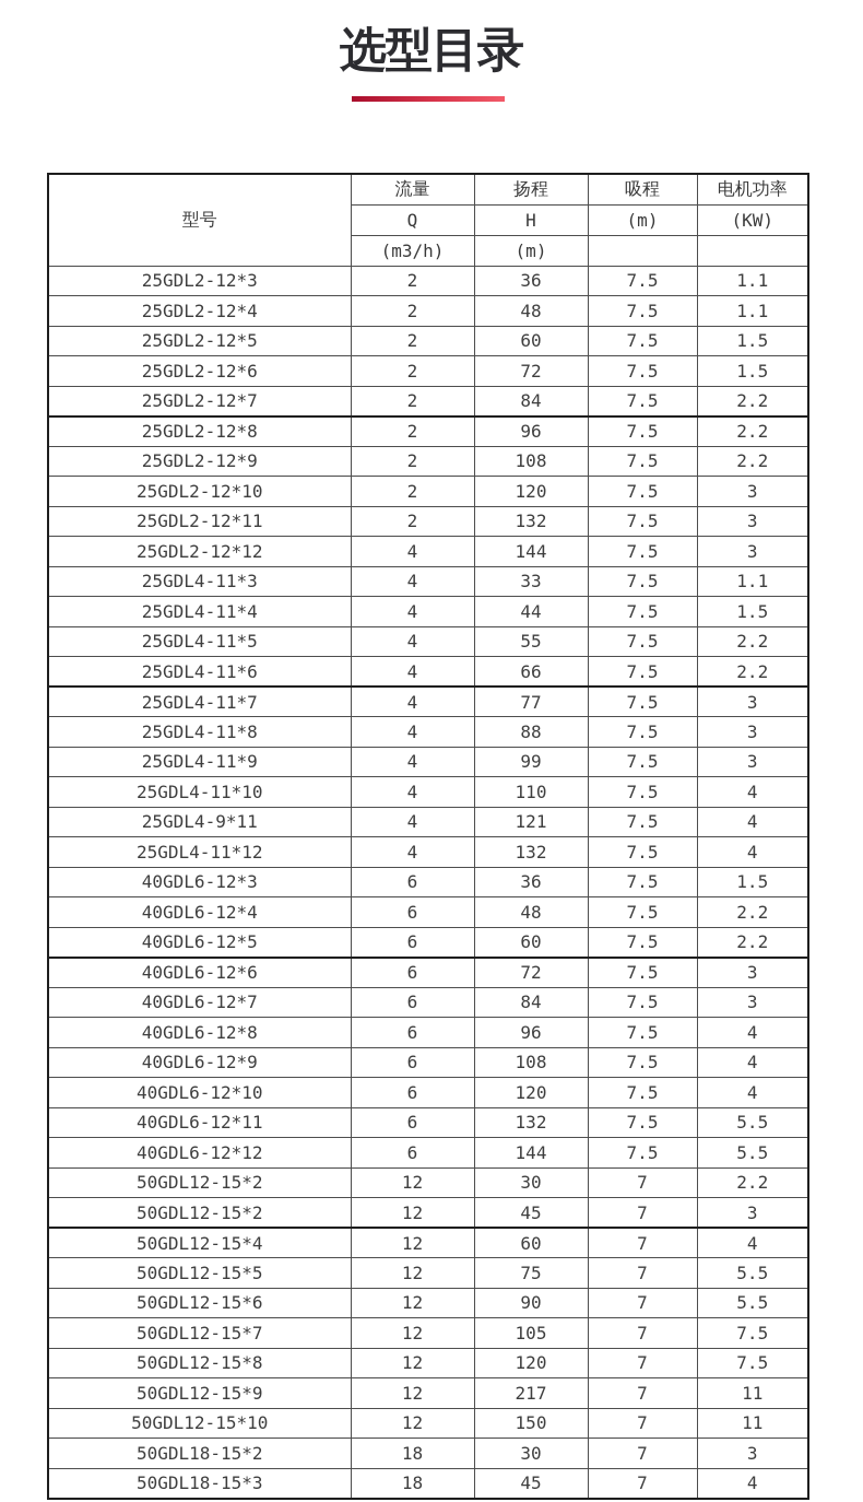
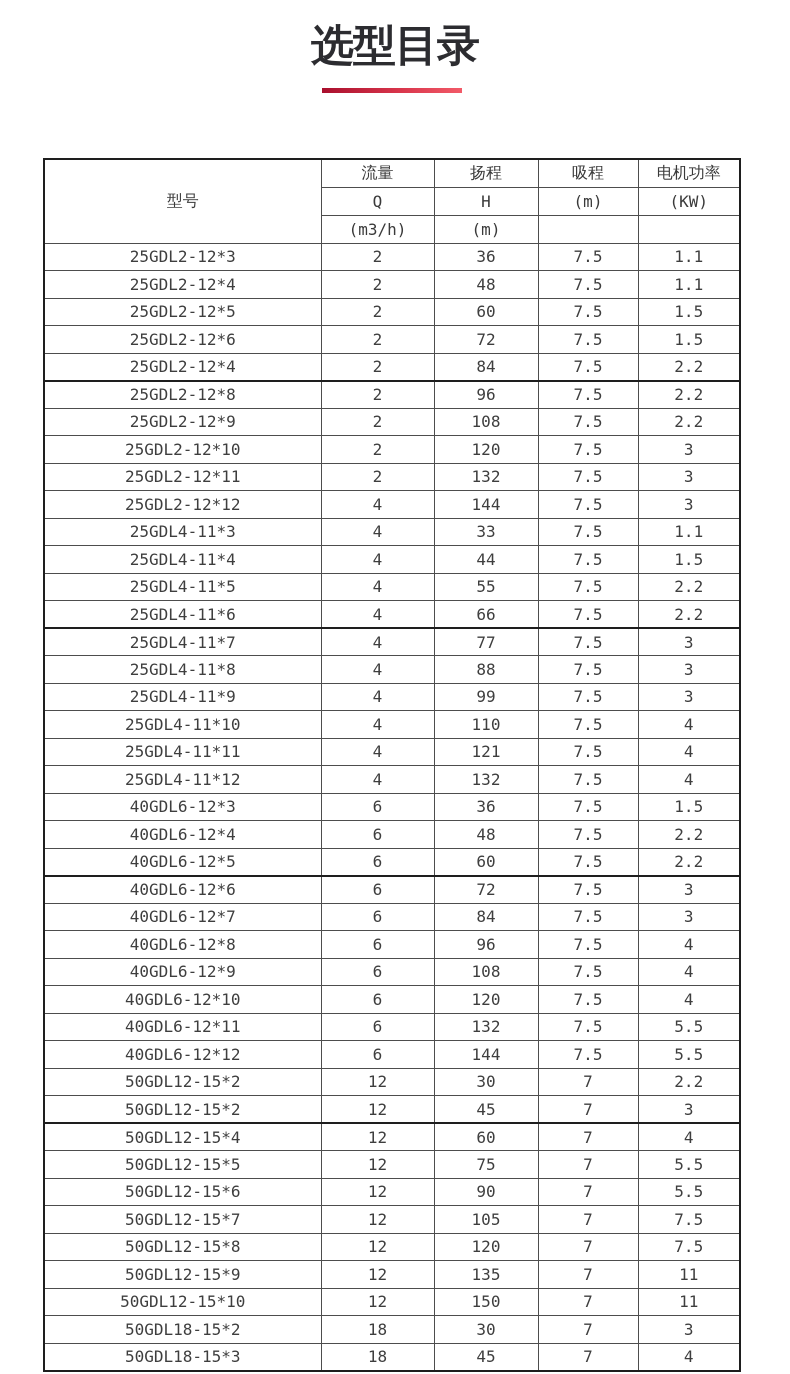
  选型目录
  型号	流量	扬程	吸程	电机功率
  Q	H	(m)	(KW)
  (m3/h)	(m)
  25GDL2-12*3	2	36	7.5	1.1
  25GDL2-12*4	2	48	7.5	1.1
  25GDL2-12*5	2	60	7.5	1.5
  25GDL2-12*6	2	72	7.5	1.5
- 25GDL2-12*7	2	84	7.5	2.2
+ 25GDL2-12*4	2	84	7.5	2.2
  25GDL2-12*8	2	96	7.5	2.2
  25GDL2-12*9	2	108	7.5	2.2
  25GDL2-12*10	2	120	7.5	3
  25GDL2-12*11	2	132	7.5	3
  25GDL2-12*12	4	144	7.5	3
  25GDL4-11*3	4	33	7.5	1.1
  25GDL4-11*4	4	44	7.5	1.5
  25GDL4-11*5	4	55	7.5	2.2
  25GDL4-11*6	4	66	7.5	2.2
  25GDL4-11*7	4	77	7.5	3
  25GDL4-11*8	4	88	7.5	3
  25GDL4-11*9	4	99	7.5	3
  25GDL4-11*10	4	110	7.5	4
- 25GDL4-9*11	4	121	7.5	4
+ 25GDL4-11*11	4	121	7.5	4
  25GDL4-11*12	4	132	7.5	4
  40GDL6-12*3	6	36	7.5	1.5
  40GDL6-12*4	6	48	7.5	2.2
  40GDL6-12*5	6	60	7.5	2.2
  40GDL6-12*6	6	72	7.5	3
  40GDL6-12*7	6	84	7.5	3
  40GDL6-12*8	6	96	7.5	4
  40GDL6-12*9	6	108	7.5	4
  40GDL6-12*10	6	120	7.5	4
  40GDL6-12*11	6	132	7.5	5.5
  40GDL6-12*12	6	144	7.5	5.5
  50GDL12-15*2	12	30	7	2.2
  50GDL12-15*2	12	45	7	3
  50GDL12-15*4	12	60	7	4
  50GDL12-15*5	12	75	7	5.5
  50GDL12-15*6	12	90	7	5.5
  50GDL12-15*7	12	105	7	7.5
  50GDL12-15*8	12	120	7	7.5
- 50GDL12-15*9	12	217	7	11
+ 50GDL12-15*9	12	135	7	11
  50GDL12-15*10	12	150	7	11
  50GDL18-15*2	18	30	7	3
  50GDL18-15*3	18	45	7	4
